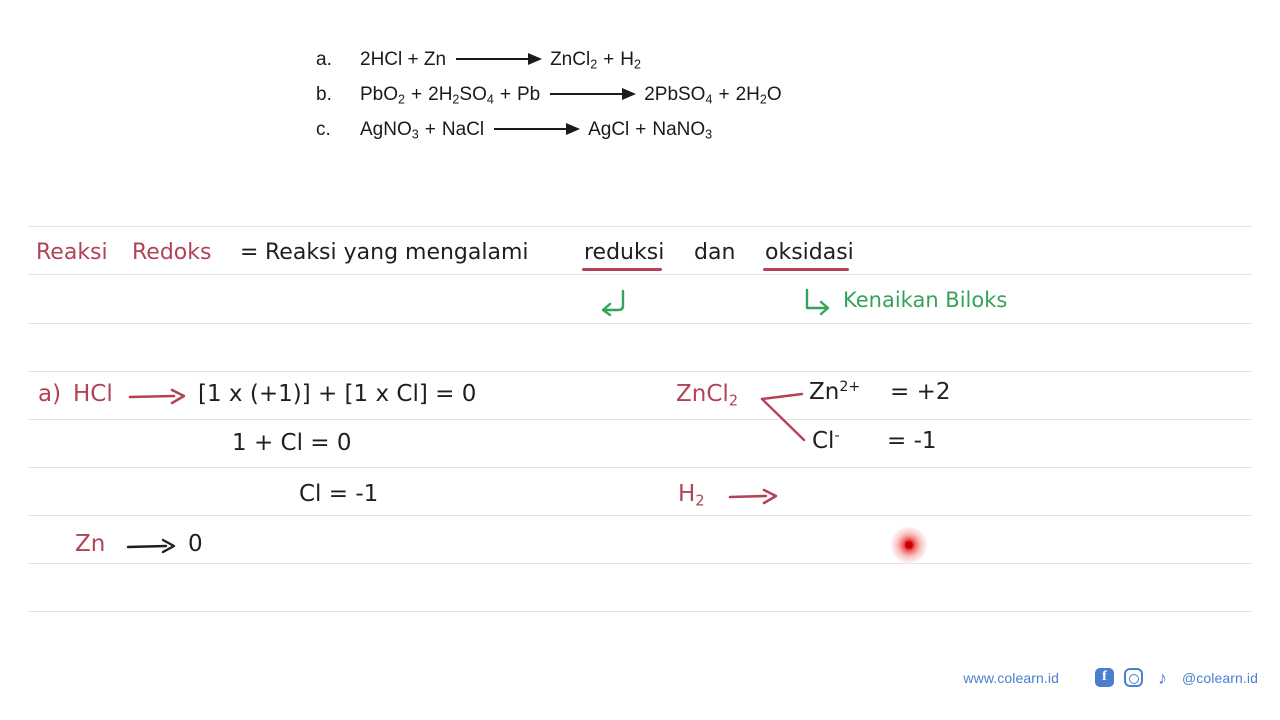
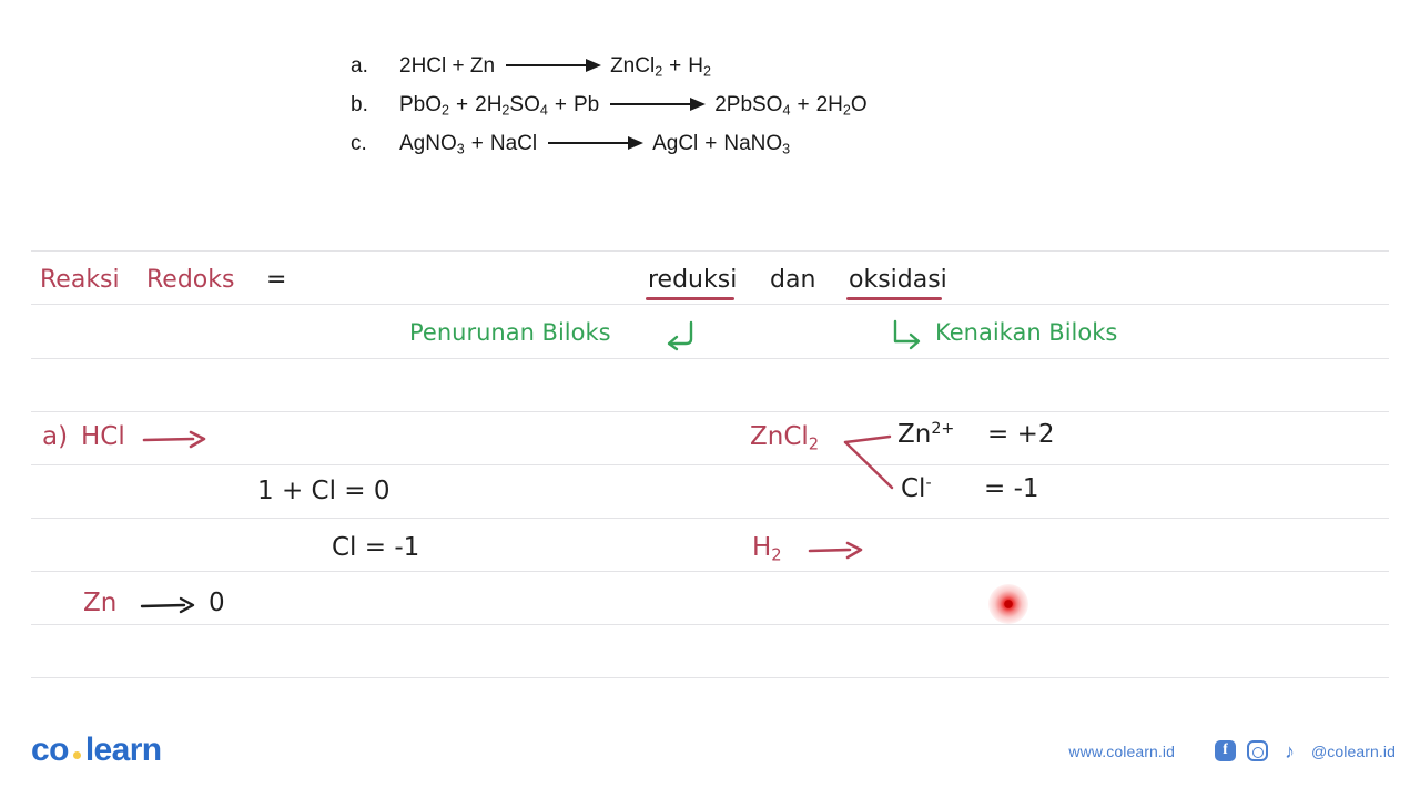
  a.
  2HCl + Zn
  ZnCl2
  +
  H2
  b.
  PbO2
  +
  2H2SO4
  +
  Pb
  2PbSO4
  +
  2H2O
  c.
  AgNO3
  +
  NaCl
  AgCl
  +
  NaNO3
  Reaksi
  Redoks
  =
- Reaksi yang mengalami
  reduksi
  dan
  oksidasi
+ Penurunan Biloks
  Kenaikan Biloks
  a)
  HCl
- [1 x (+1)] + [1 x Cl] = 0
  1 + Cl = 0
  Cl = -1
  Zn
  0
  ZnCl2
  Zn2+
  = +2
  Cl-
  = -1
  H2
+ co
+ learn
  www.colearn.id
  f
  ♪
  @colearn.id
